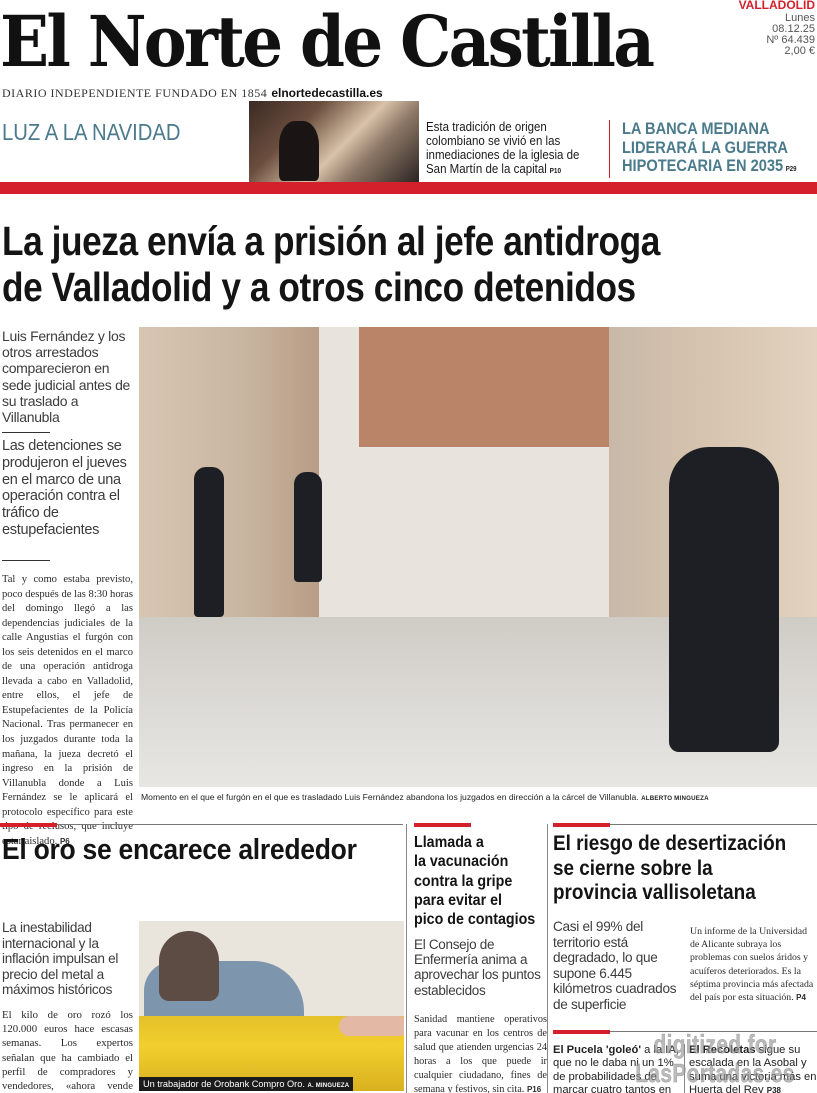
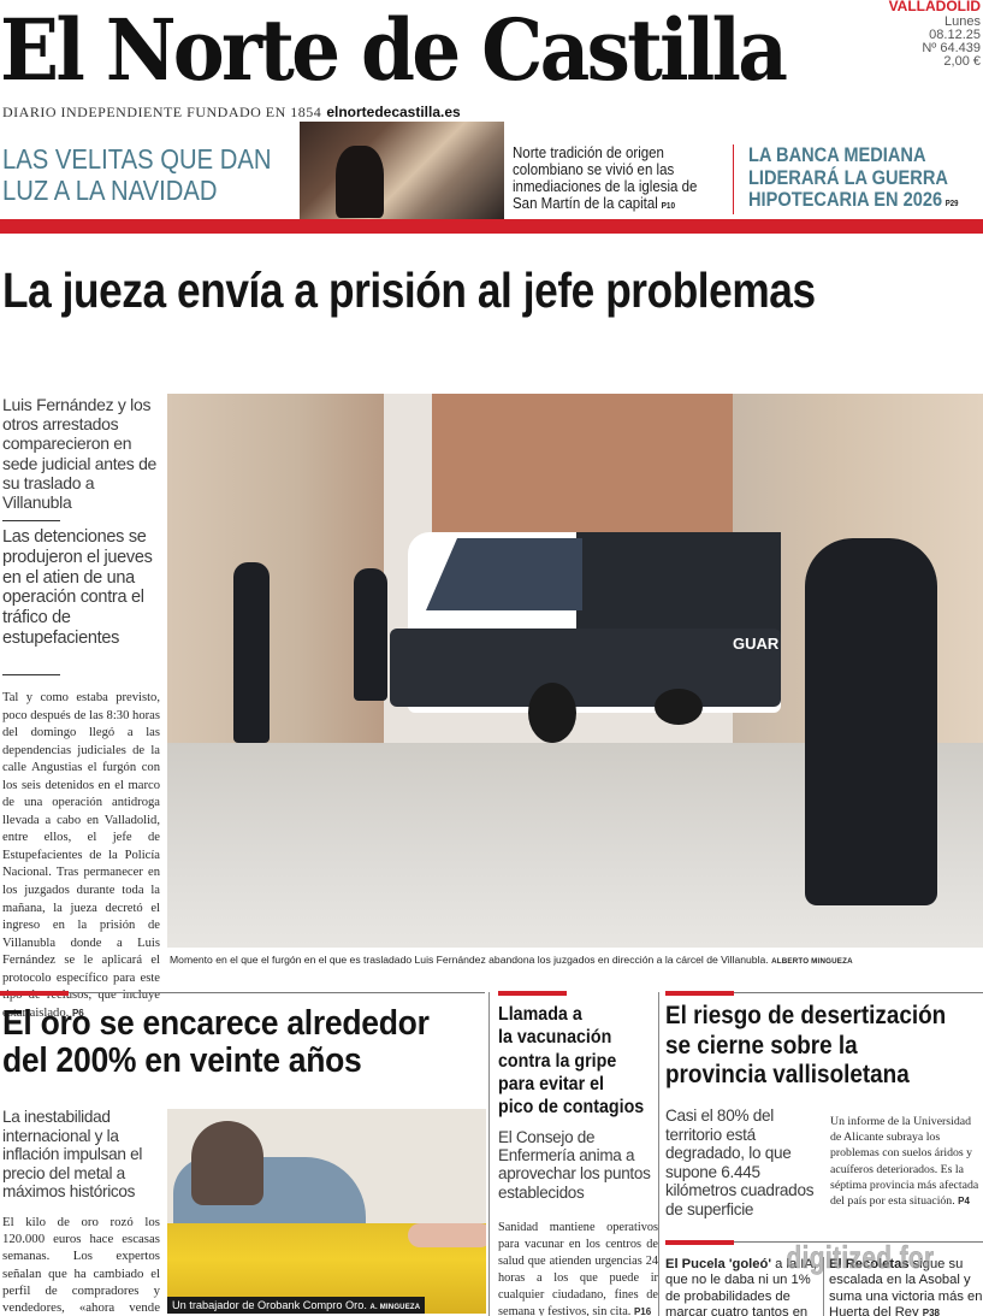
  El Norte de Castilla
  VALLADOLID
  Lunes
  08.12.25
  Nº 64.439
  2,00 €
  DIARIO INDEPENDIENTE FUNDADO EN 1854 elnortedecastilla.es
+ LAS VELITAS QUE DAN
  LUZ A LA NAVIDAD
- Esta tradición de origen colombiano se vivió en las inmediaciones de la iglesia de San Martín de la capital
+ Norte tradición de origen colombiano se vivió en las inmediaciones de la iglesia de San Martín de la capital
  LA BANCA MEDIANA
  LIDERARÁ LA GUERRA
- HIPOTECARIA EN 2035
+ HIPOTECARIA EN 2026
- La jueza envía a prisión al jefe antidroga
+ La jueza envía a prisión al jefe problemas
- de Valladolid y a otros cinco detenidos
  Luis Fernández y los otros arrestados comparecieron en sede judicial antes de su traslado a Villanubla
- Las detenciones se produjeron el jueves en el marco de una operación contra el tráfico de estupefacientes
+ Las detenciones se produjeron el jueves en el atien de una operación contra el tráfico de estupefacientes
  Tal y como estaba previsto, poco después de las 8:30 ho­ras del domingo llegó a las dependencias judiciales de la calle Angustias el furgón con los seis detenidos en el marco de una operación an­tidroga llevada a cabo en Va­lladolid, entre ellos, el jefe de Estupefacientes de la Po­licía Nacional. Tras perma­necer en los juzgados duran­te toda la mañana, la jueza decretó el ingreso en la pri­sión de Villanubla donde a Luis Fernández se le aplica­rá el protocolo específico para este usos, que incluye estar aislado. P6
+ GUAR
  Momento en el que el furgón en el que es trasladado Luis Fernández abandona los juzgados en dirección a la cárcel de Villanubla.
  El oro se encarece alrededor
+ del 200% en veinte años
  La inestabilidad internacional y la inflación impulsan el precio del metal a máximos históricos
  El kilo de oro rozó los 120.000 euros hace esca­sas semanas. Los expertos señalan que ha cambiado el perfil de compradores y vendedores, «ahora vende
  Un trabajador de Orobank Compro Oro.
  Llamada a
  la vacunación
  contra la gripe
  para evitar el
  pico de contagios
  El Consejo de Enfermería anima a aprovechar los puntos establecidos
  Sanidad mantiene operati­vos para vacunar en los centros de salud que atien­den urgencias 24 horas a los que puede ir cualquier ciudadano, fines de sema­na y festivos, sin cita. P16
  El riesgo de desertización
  se cierne sobre la
  provincia vallisoletana
- Casi el 99% del territorio está degradado, lo que supone 6.445 kilómetros cuadrados de superficie
+ Casi el 80% del territorio está degradado, lo que supone 6.445 kilómetros cuadrados de superficie
  Un informe de la Universi­dad de Alicante subraya los problemas con suelos ári­dos y acuíferos deteriora­dos. Es la séptima provin­cia más afectada del país por esta situación. P4
  El Pucela 'goleó' a la IA, que no le daba ni un 1% de probabilidades de marcar cuatro tantos en
  El Recoletas sigue su escalada en la Asobal y suma una victoria más en Huerta del Rey P38
  digitized for
- LasPortadas.es
